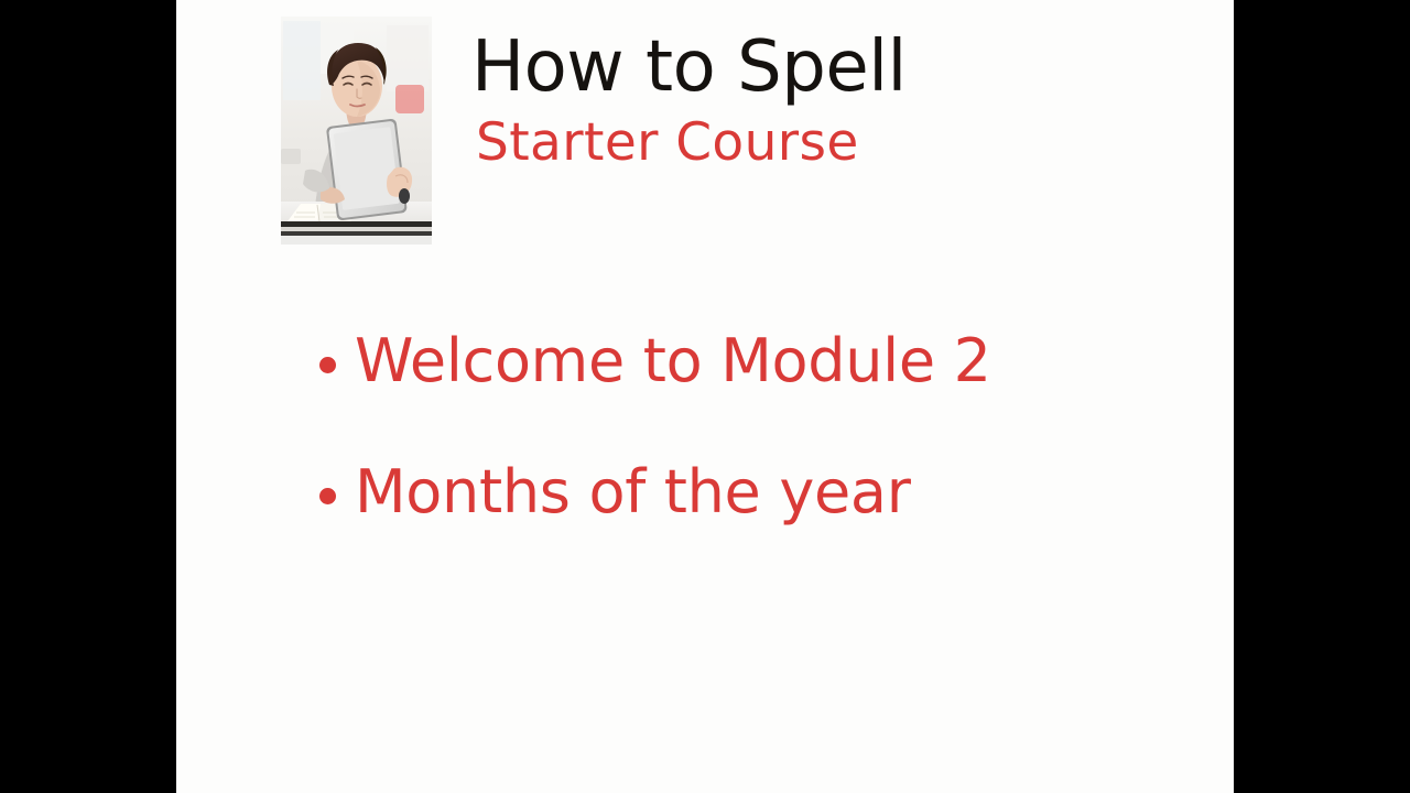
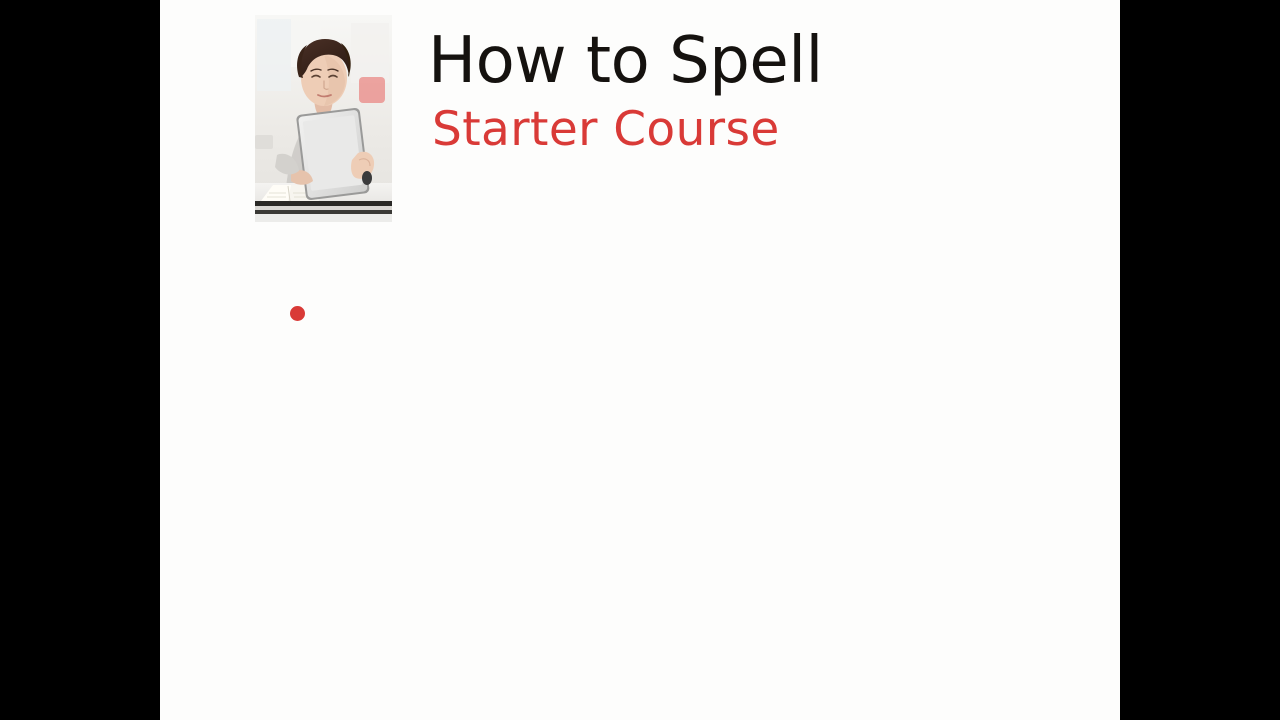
  How to Spell
  Starter Course
- Welcome to Module 2
- Months of the year
